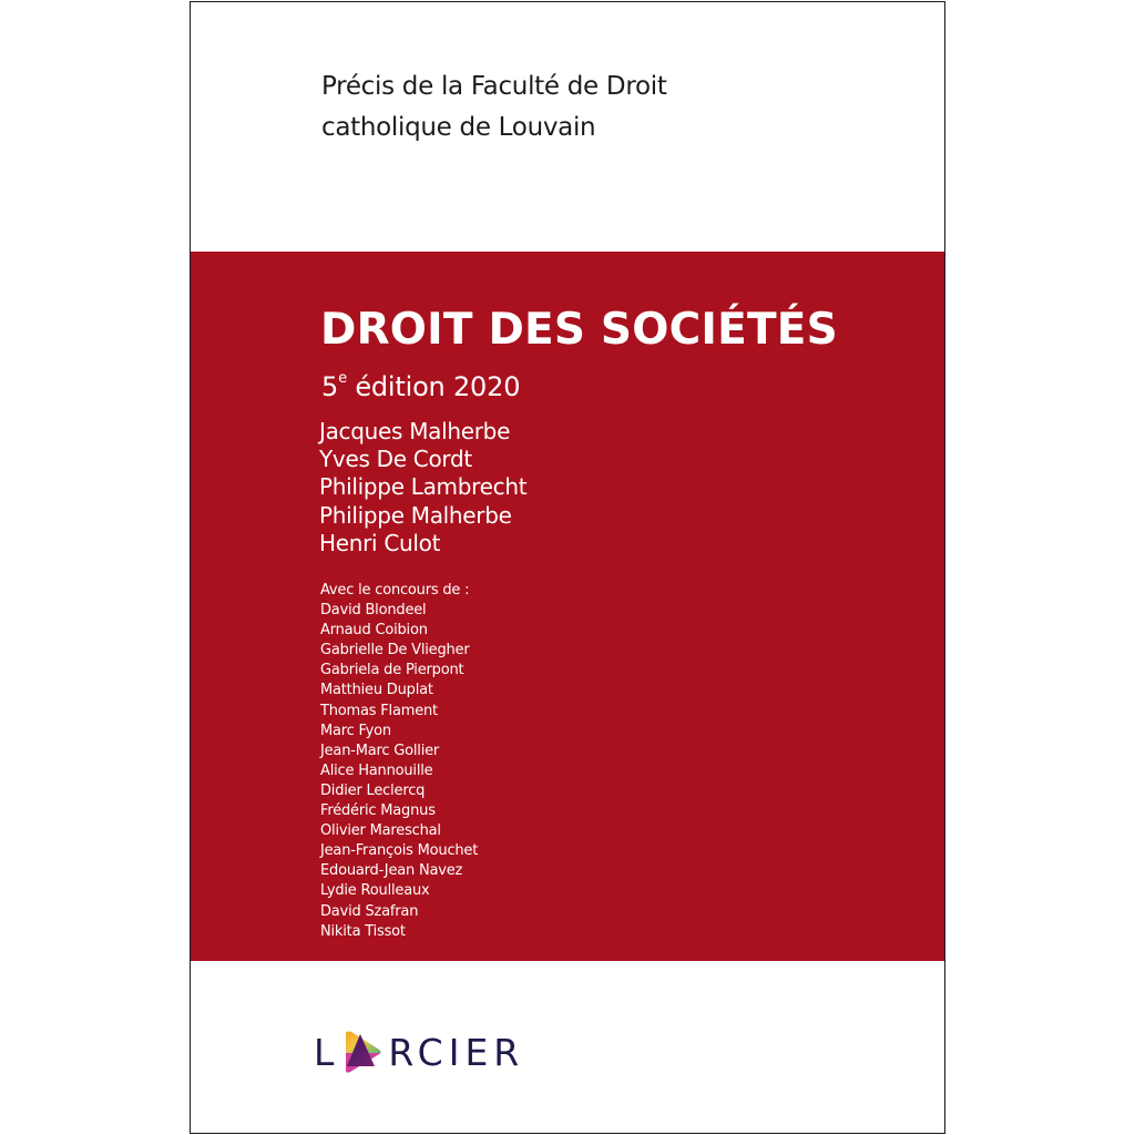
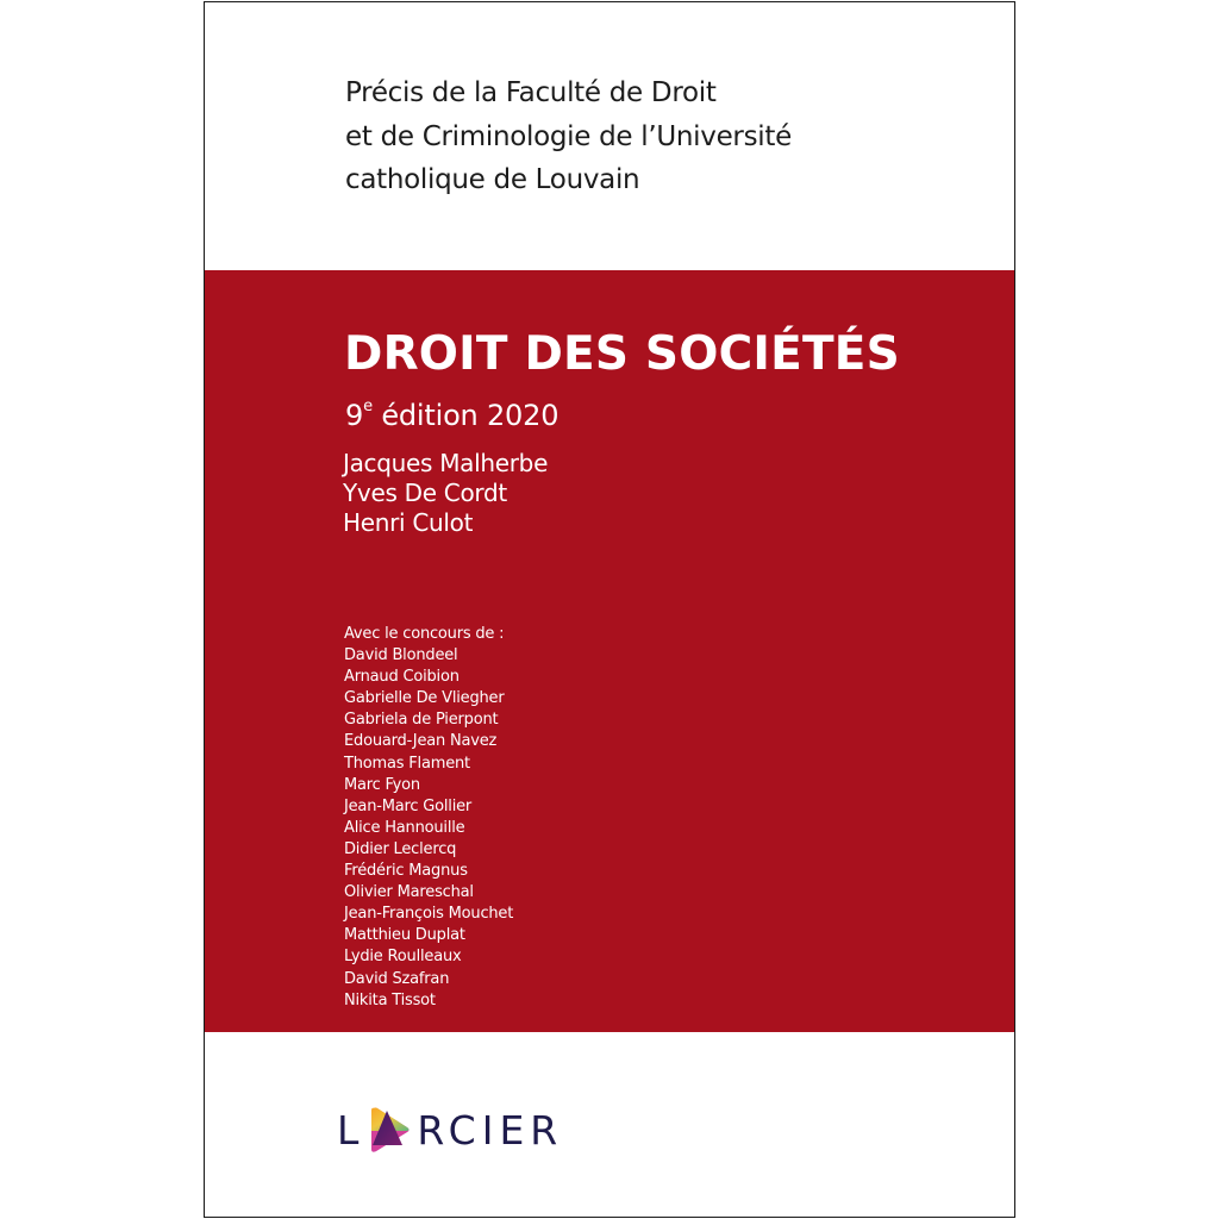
  Précis de la Faculté de Droit
+ et de Criminologie de l’Université
  catholique de Louvain
  DROIT DES SOCIÉTÉS
- 5e édition 2020
+ 9e édition 2020
  Jacques Malherbe
  Yves De Cordt
- Philippe Lambrecht
- Philippe Malherbe
  Henri Culot
  Avec le concours de :
  David Blondeel
  Arnaud Coibion
  Gabrielle De Vliegher
  Gabriela de Pierpont
- Matthieu Duplat
+ Edouard-Jean Navez
  Thomas Flament
  Marc Fyon
  Jean-Marc Gollier
  Alice Hannouille
  Didier Leclercq
  Frédéric Magnus
  Olivier Mareschal
  Jean-François Mouchet
- Edouard-Jean Navez
+ Matthieu Duplat
  Lydie Roulleaux
  David Szafran
  Nikita Tissot
  L
  RCIER
